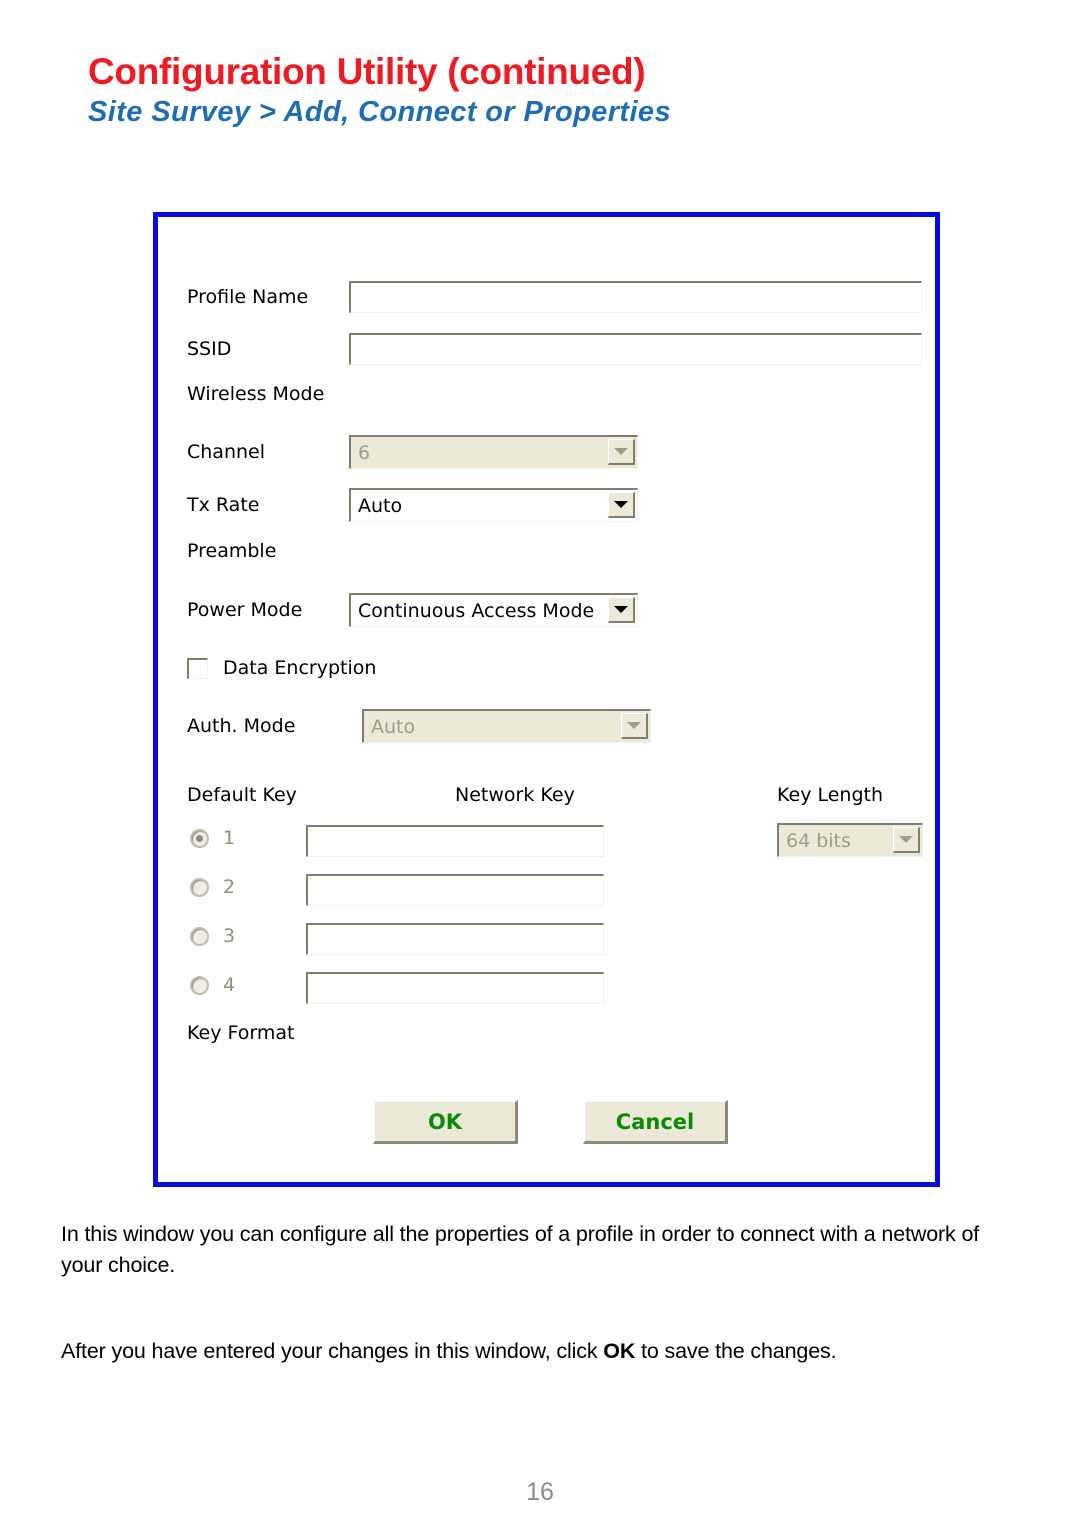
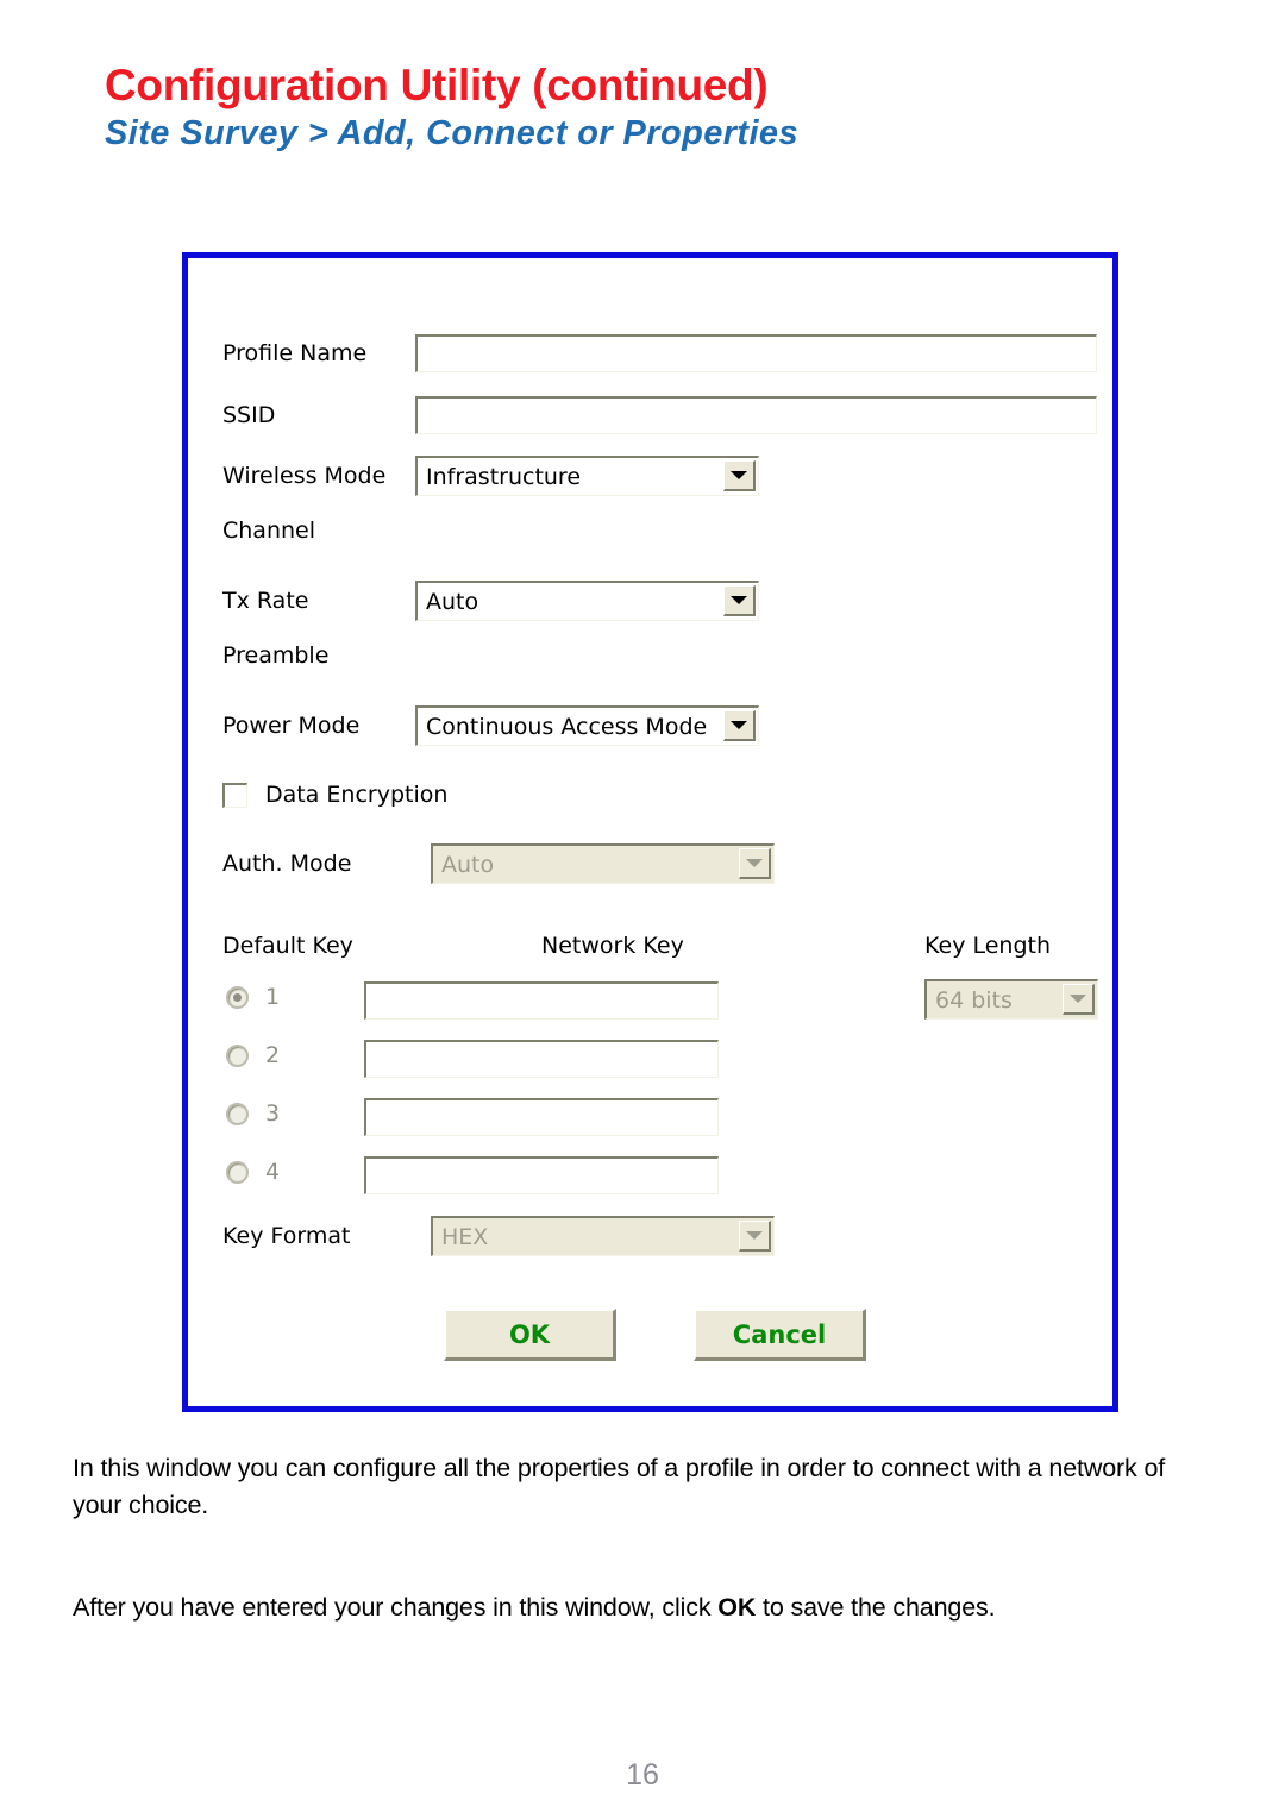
  Configuration Utility (continued)
  Site Survey > Add, Connect or Properties
  Profile Name
  SSID
  Wireless Mode
+ Infrastructure
  Channel
- 6
  Tx Rate
  Auto
  Preamble
  Power Mode
  Continuous Access Mode
  Data Encryption
  Auth. Mode
  Auto
  Default Key
  Network Key
  Key Length
  1
  64 bits
  2
  3
  4
  Key Format
+ HEX
  OK
  Cancel
  In this window you can configure all the properties of a profile in order to connect with a network of your choice.
  After you have entered your changes in this window, click OK to save the changes.
  16
